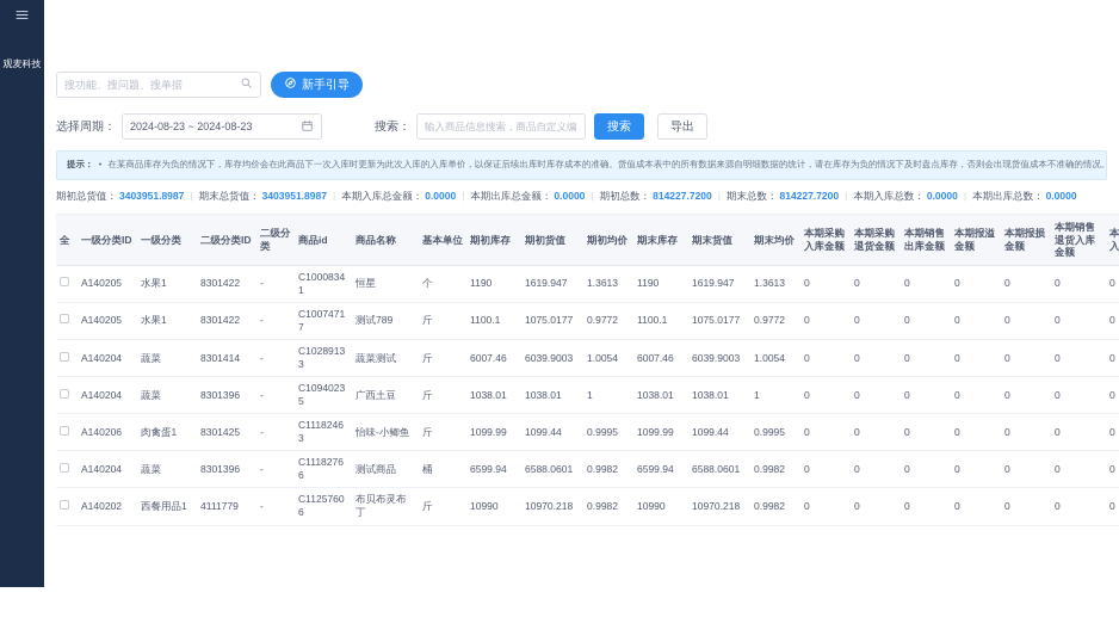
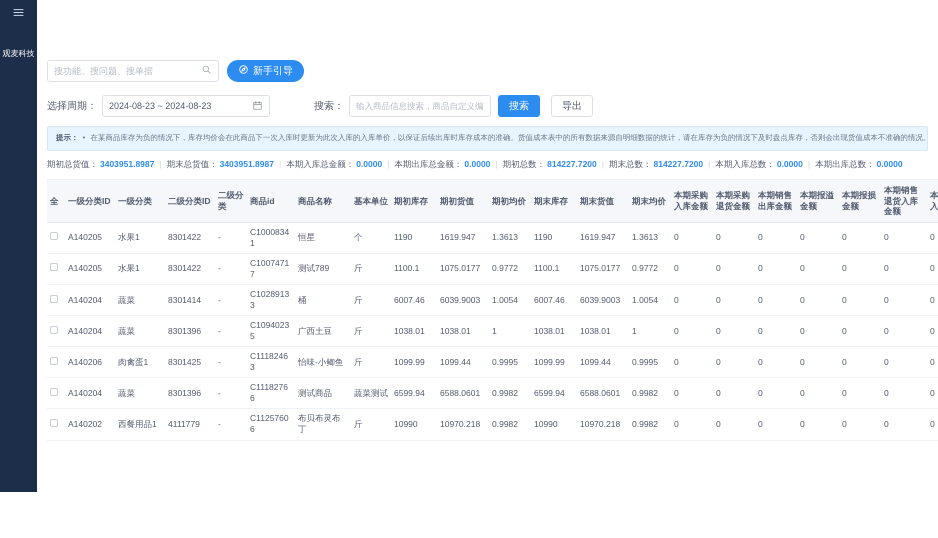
  观麦科技
  搜功能、搜问题、搜单据
  新手引导
  选择周期：
  2024-08-23 ~ 2024-08-23
  搜索：
  输入商品信息搜索，商品自定义编
  搜索
  导出
  提示： • 在某商品库存为负的情况下，库存均价会在此商品下一次入库时更新为此次入库的入库单价，以保证后续出库时库存成本的准确。货值成本表中的所有数据来源自明细数据的统计，请在库存为负的情况下及时盘点库存，否则会出现货值成本不准确的情况。
  期初总货值： 3403951.8987 | 期末总货值： 3403951.8987 本期入库总金额： 0.0000 | 本期出库总金额： 0.0000 | 期初总数： 814227.7200 期末总数： 814227.7200 | 本期入库总数： 0.0000 本期出库总数： 0.0000
  全	一级分类ID	一级分类	二级分类ID	二级分类	商品id	商品名称	基本单位	期初库存	期初货值	期初均价	期末库存	期末货值	期末均价	本期采购入库金额	本期采购退货金额	本期销售出库金额	本期报溢金额	本期报损金额	本期销售退货入库金额	本入
  	A140205	水果1	8301422	-	C10008341	恒星	个	1190	1619.947	1.3613	1190	1619.947	1.3613	0	0	0	0	0	0	0
  	A140205	水果1	8301422	-	C10074717	测试789	斤	1100.1	1075.0177	0.9772	1100.1	1075.0177	0.9772	0	0	0	0	0	0	0
- 	A140204	蔬菜	8301414	-	C10289133	蔬菜测试	斤	6007.46	6039.9003	1.0054	6007.46	6039.9003	1.0054	0	0	0	0	0	0	0
+ 	A140204	蔬菜	8301414	-	C10289133	桶	斤	6007.46	6039.9003	1.0054	6007.46	6039.9003	1.0054	0	0	0	0	0	0	0
  	A140204	蔬菜	8301396	-	C10940235	广西土豆	斤	1038.01	1038.01	1	1038.01	1038.01	1	0	0	0	0	0	0	0
  	A140206	肉禽蛋1	8301425	-	C11182463	怡味-小鲫鱼	斤	1099.99	1099.44	0.9995	1099.99	1099.44	0.9995	0	0	0	0	0	0	0
- 	A140204	蔬菜	8301396	-	C11182766	测试商品	桶	6599.94	6588.0601	0.9982	6599.94	6588.0601	0.9982	0	0	0	0	0	0	0
+ 	A140204	蔬菜	8301396	-	C11182766	测试商品	蔬菜测试	6599.94	6588.0601	0.9982	6599.94	6588.0601	0.9982	0	0	0	0	0	0	0
  	A140202	西餐用品1	4111779	-	C11257606	布贝布灵布丁	斤	10990	10970.218	0.9982	10990	10970.218	0.9982	0	0	0	0	0	0	0
